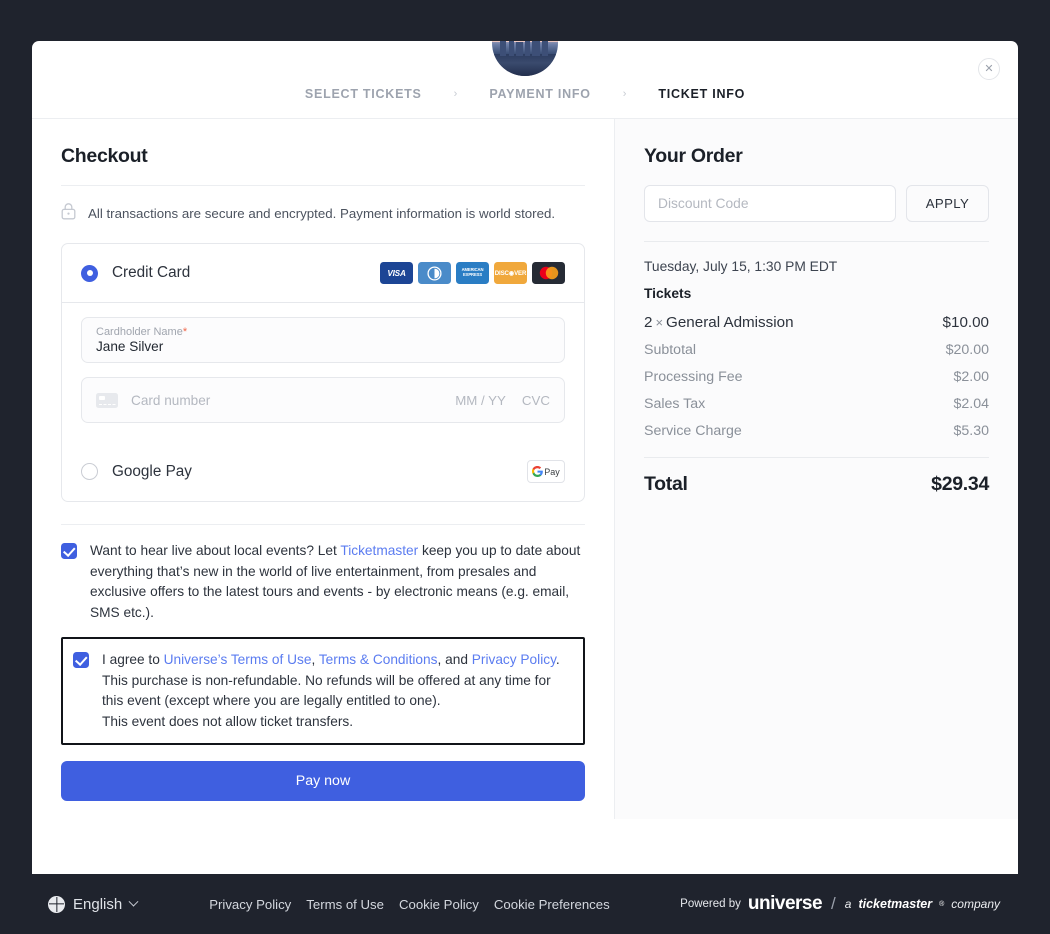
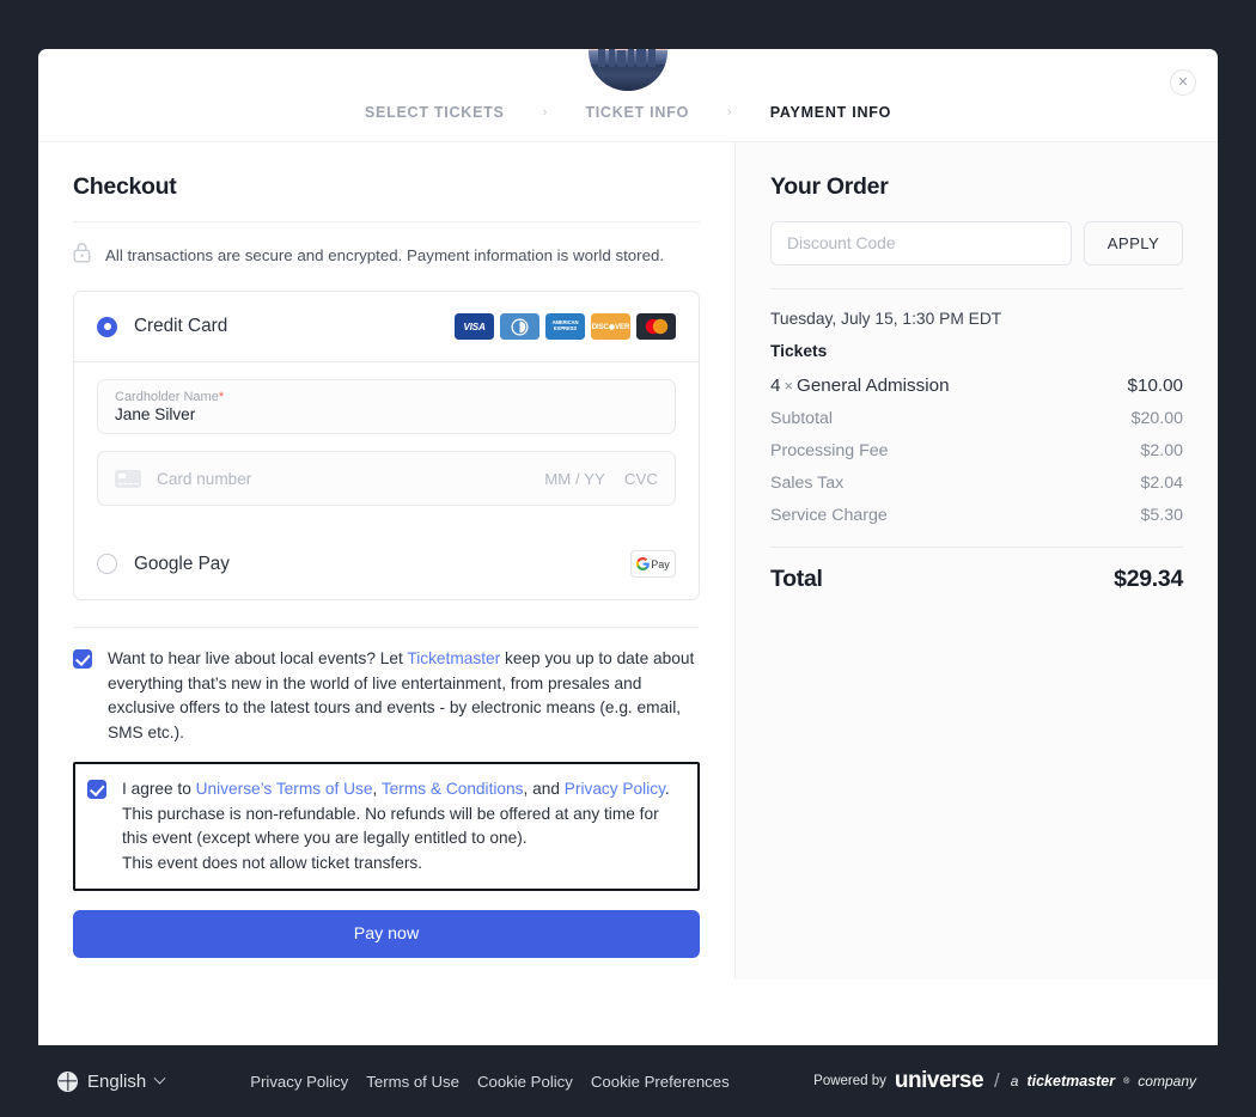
  ✕
  SELECT TICKETS
  ›
- PAYMENT INFO
+ TICKET INFO
  ›
- TICKET INFO
+ PAYMENT INFO
  Checkout
  All transactions are secure and encrypted. Payment information is world stored.
  Credit Card
  VISA
  Cardholder Name*
  Jane Silver
  Card number
  MM / YY
  CVC
  Google Pay
  Pay
  Want to hear live about local events? Let Ticketmaster keep you up to date about everything that’s new in the world of live entertainment, from presales and exclusive offers to the latest tours and events - by electronic means (e.g. email, SMS etc.).
  I agree to Universe’s Terms of Use, Terms & Conditions, and Privacy Policy. This purchase is non-refundable. No refunds will be offered at any time for this event (except where you are legally entitled to one).
  This event does not allow ticket transfers.
  Pay now
  Your Order
  Discount Code
  APPLY
  Tuesday, July 15, 1:30 PM EDT
  Tickets
- 2 × General Admission
+ 4 × General Admission
  $10.00
  Subtotal
  $20.00
  Processing Fee
  $2.00
  Sales Tax
  $2.04
  Service Charge
  $5.30
  Total
  $29.34
  English
  Privacy Policy
  Terms of Use
  Cookie Policy
  Cookie Preferences
  Powered by
  universe
  /
  a
  ticketmaster
  company
